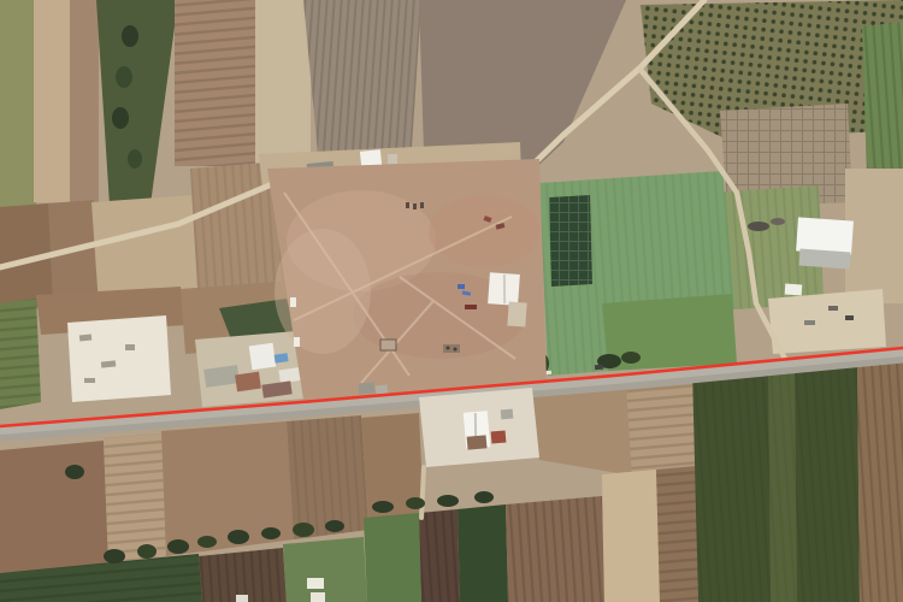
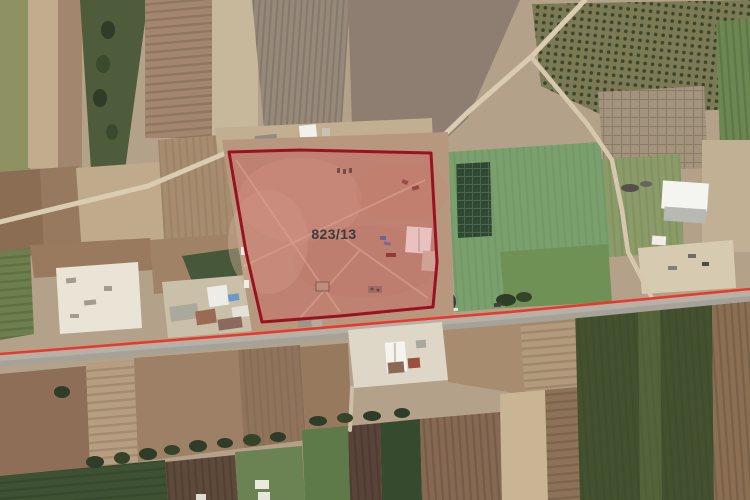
+ 823/13
